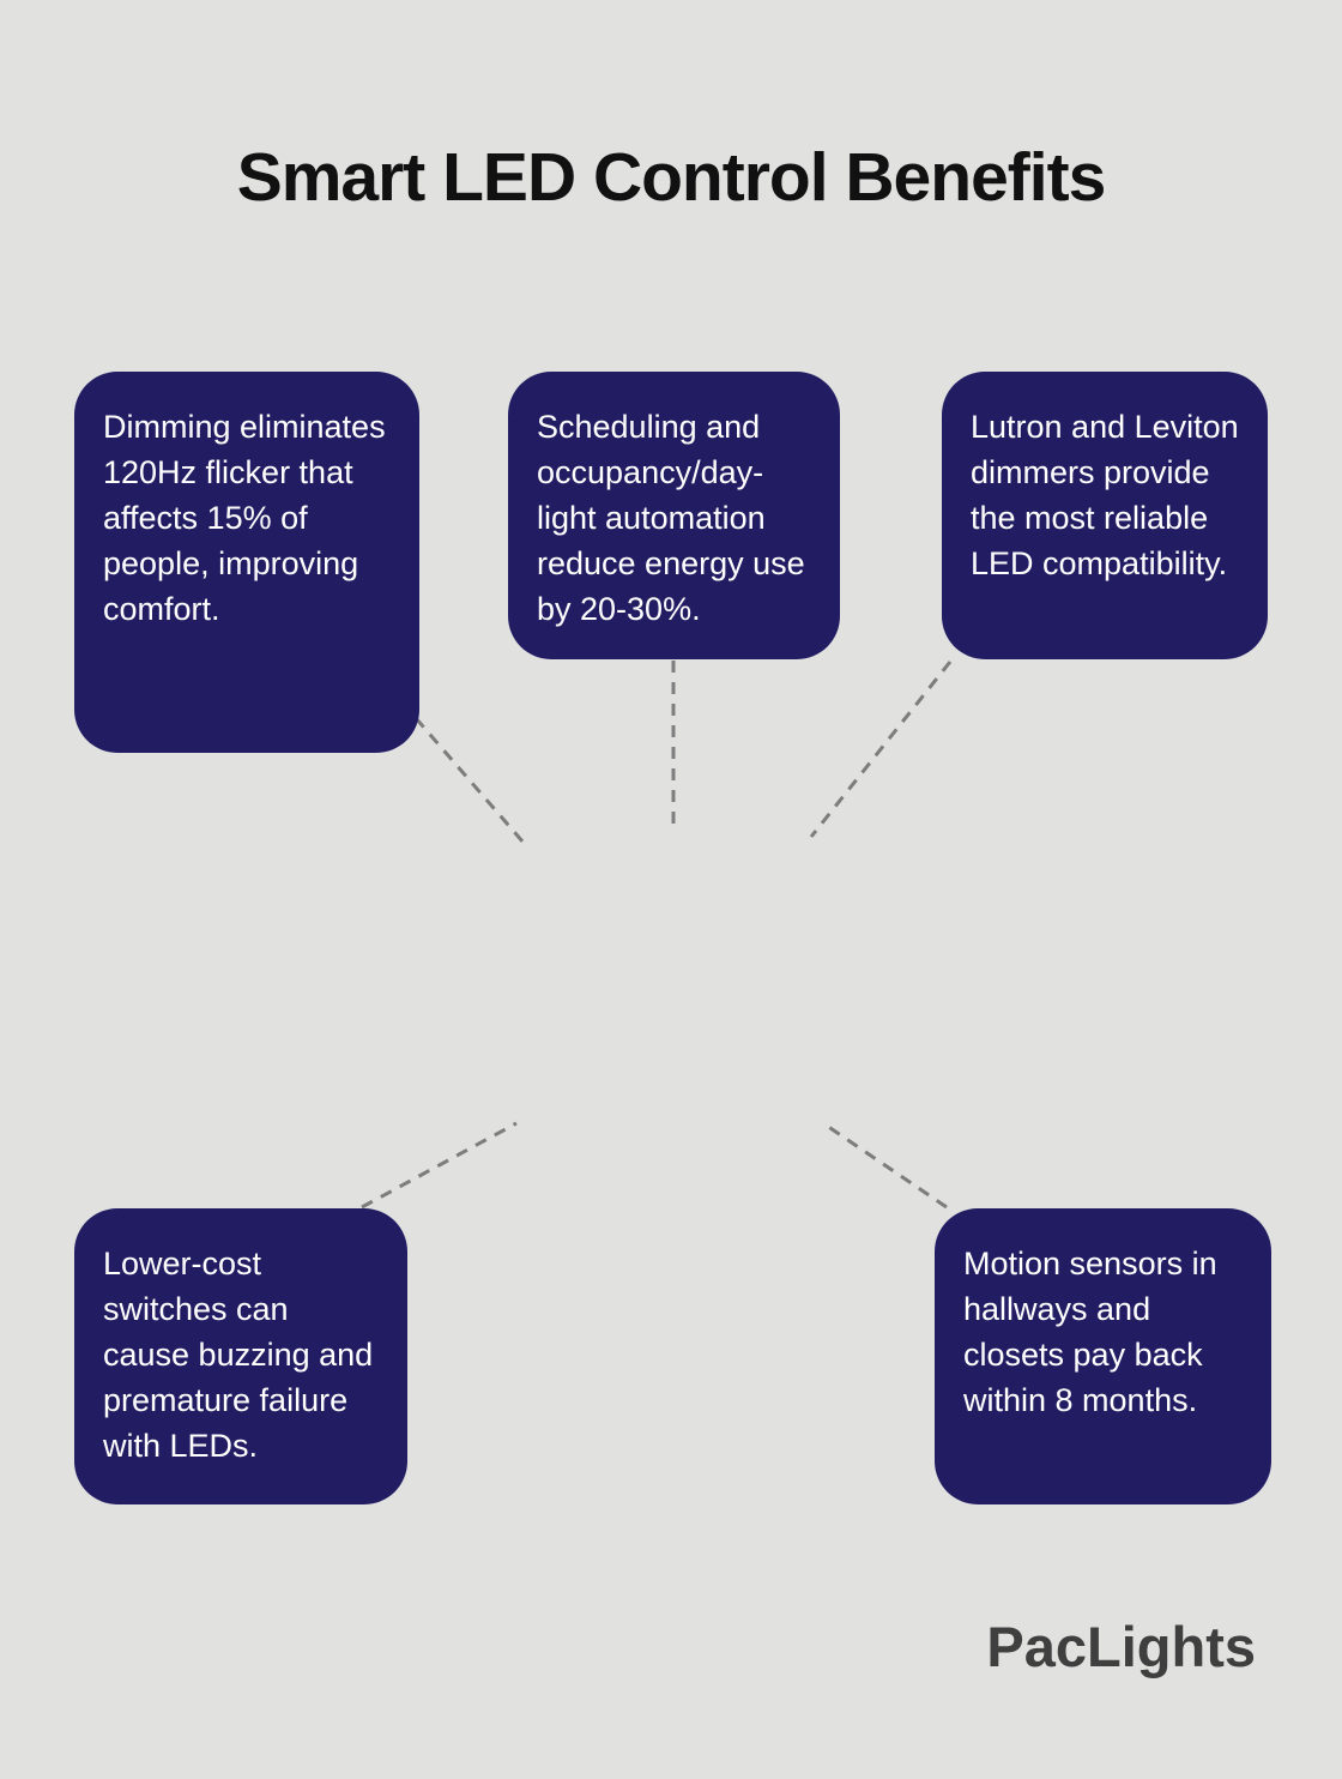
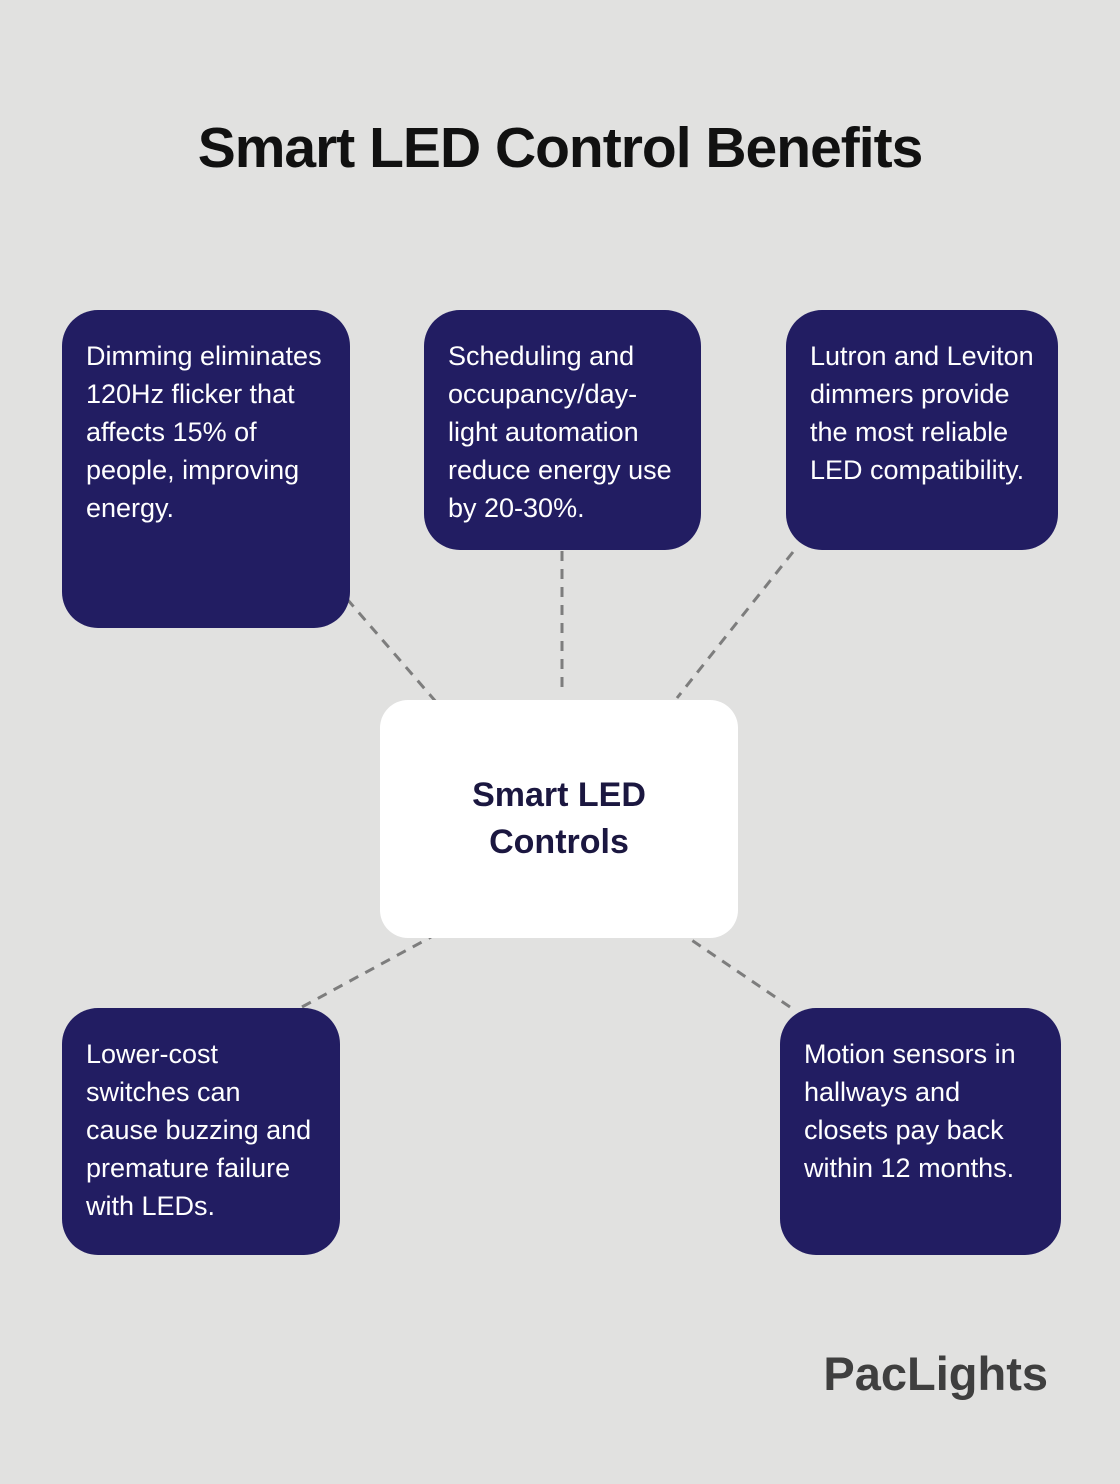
  Smart LED Control Benefits
- Dimming eliminates 120Hz flicker that affects 15% of people, improving comfort.
+ Dimming eliminates 120Hz flicker that affects 15% of people, improving energy.
  Scheduling and occupancy/day-light automation reduce energy use by 20-30%.
  Lutron and Leviton dimmers provide the most reliable LED compatibility.
  Lower-cost switches can cause buzzing and premature failure with LEDs.
- Motion sensors in hallways and closets pay back within 8 months.
+ Motion sensors in hallways and closets pay back within 12 months.
+ Smart LED Controls
  PacLights
